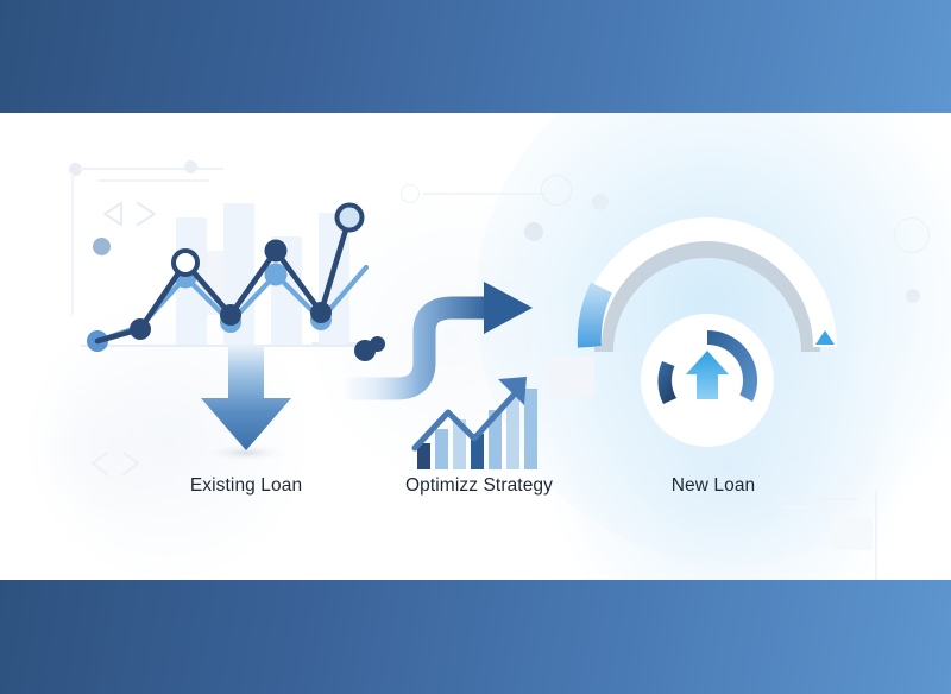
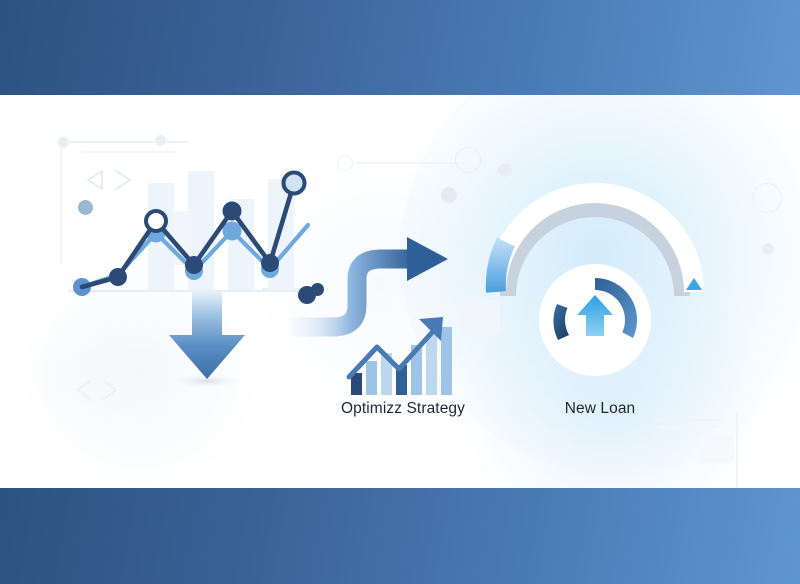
- Existing Loan
  Optimizz Strategy
  New Loan
